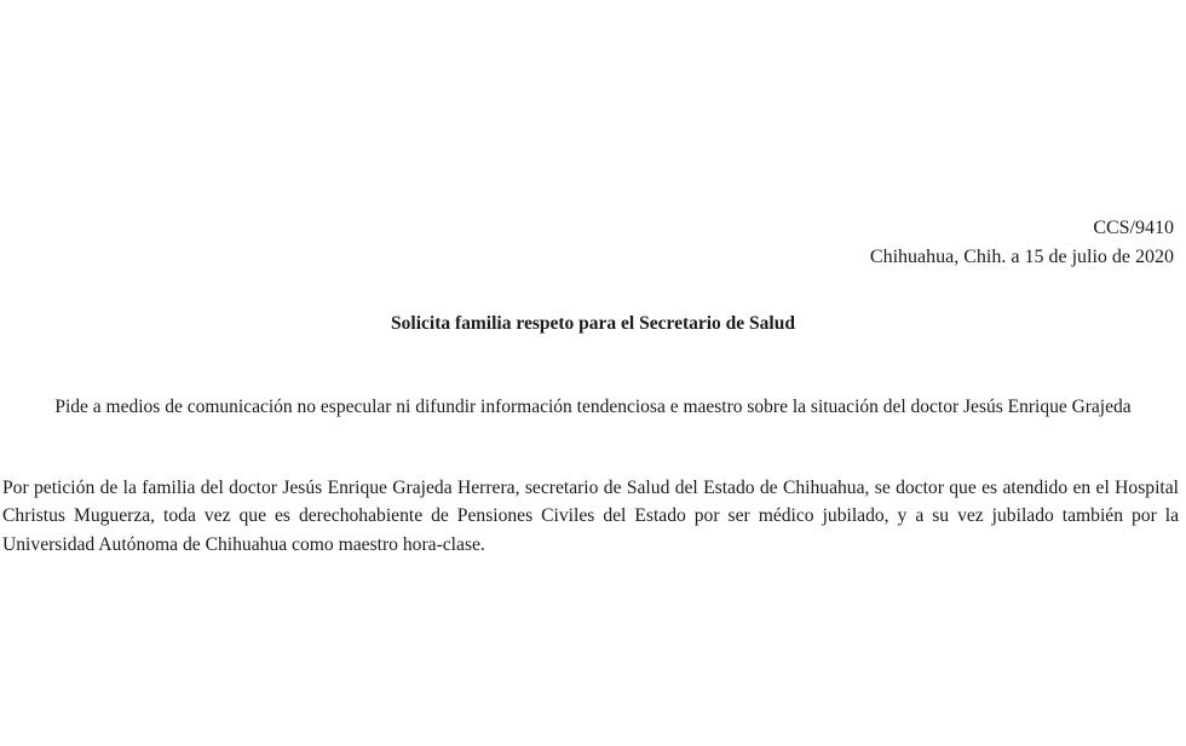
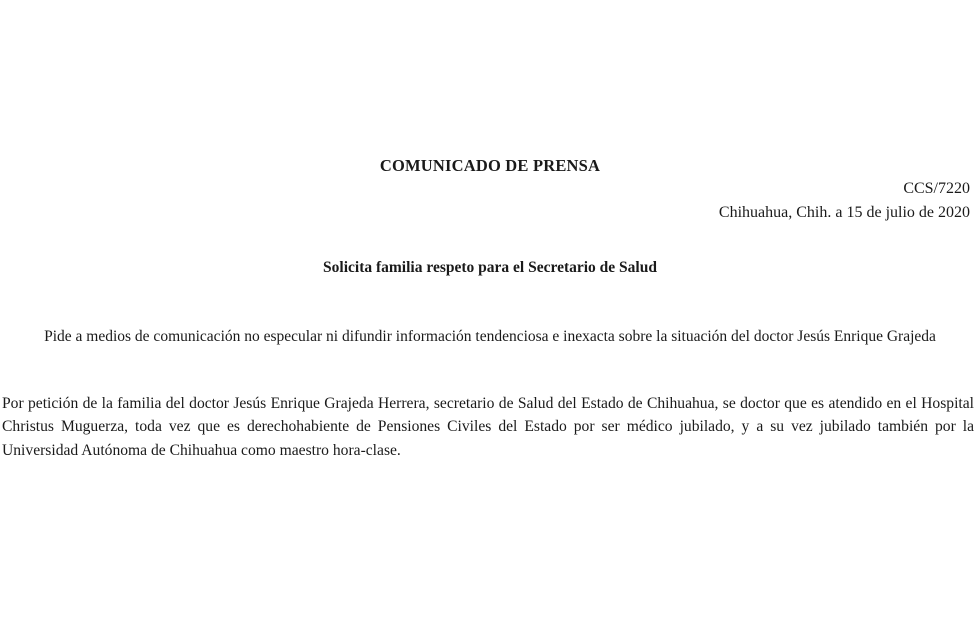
+ COMUNICADO DE PRENSA
- CCS/9410
+ CCS/7220
  Chihuahua, Chih. a 15 de julio de 2020
  Solicita familia respeto para el Secretario de Salud
- Pide a medios de comunicación no especular ni difundir información tendenciosa e maestro sobre la situación del doctor Jesús Enrique Grajeda
+ Pide a medios de comunicación no especular ni difundir información tendenciosa e inexacta sobre la situación del doctor Jesús Enrique Grajeda
  Por petición de la familia del doctor Jesús Enrique Grajeda Herrera, secretario de Salud del Estado de Chihuahua, se doctor que es atendido en el Hospital Christus Muguerza, toda vez que es derechohabiente de Pensiones Civiles del Estado por ser médico jubilado, y a su vez jubilado también por la Universidad Autónoma de Chihuahua como maestro hora-clase.
